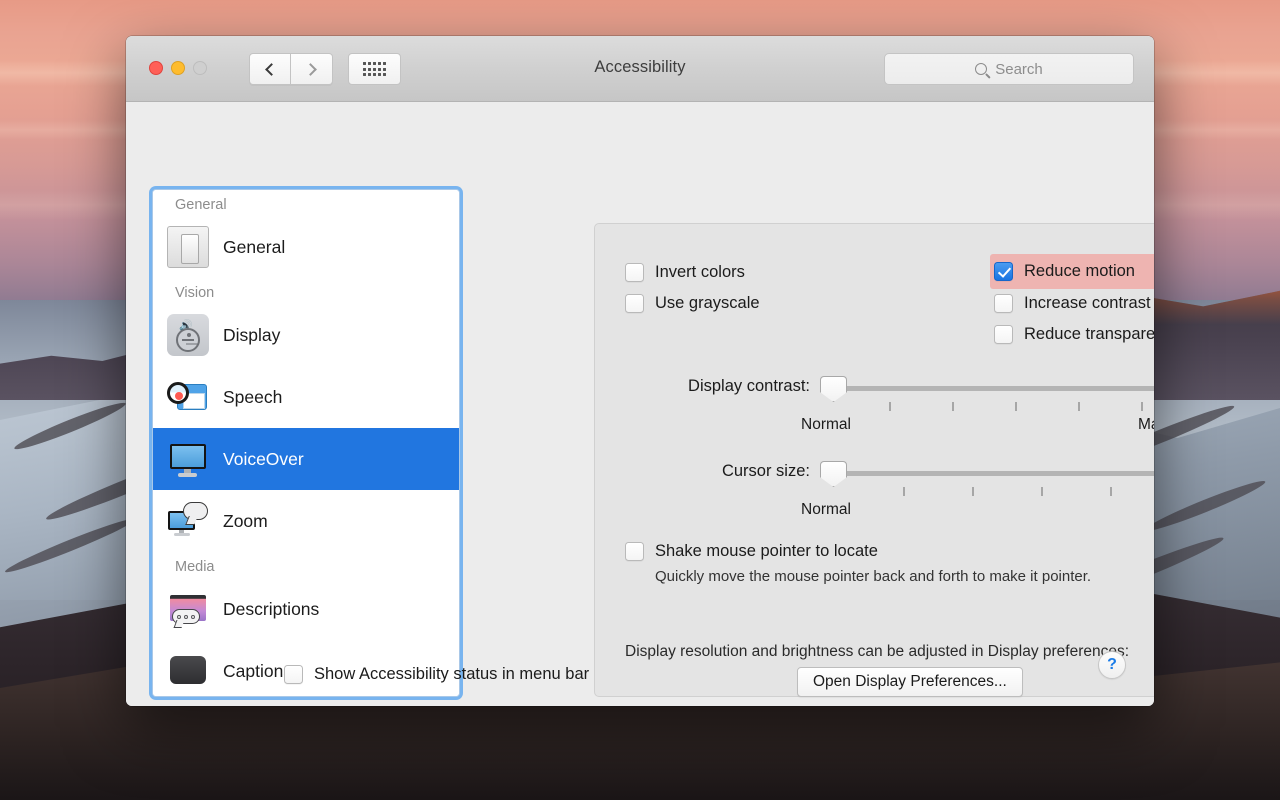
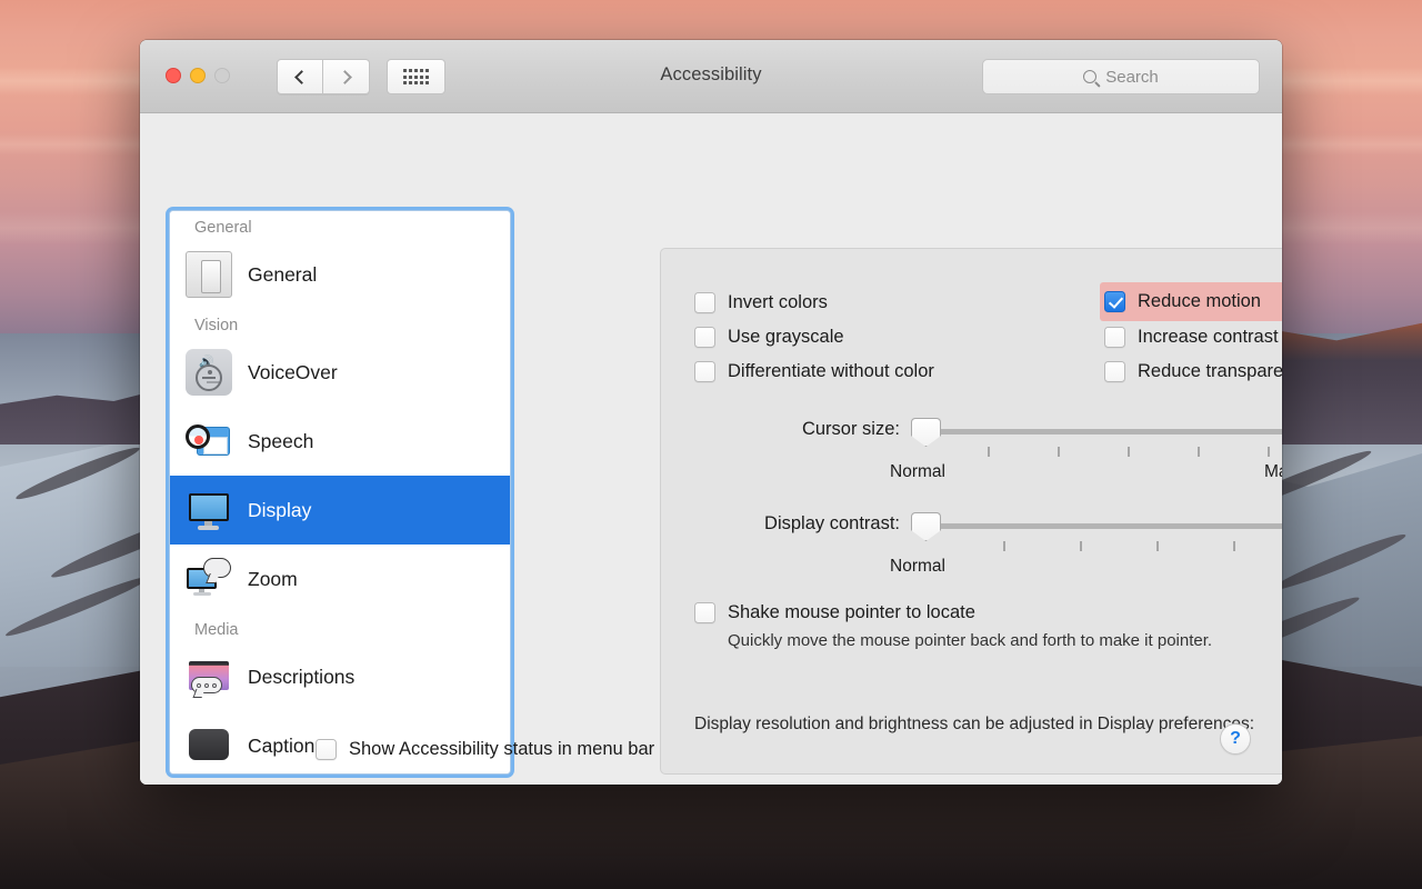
  Accessibility
  Search
  General
  General
  Vision
  🔊
- Display
+ VoiceOver
  Speech
- VoiceOver
+ Display
  Zoom
  Media
  Descriptions
  Caption
  Invert colors
  Use grayscale
+ Differentiate without color
  Reduce motion
  Increase contrast
  Reduce transpare
- Display contrast:
+ Cursor size:
  Normal
- Cursor size:
+ Display contrast:
  Normal
  Shake mouse pointer to locate
  Quickly move the mouse pointer back and forth to make it pointer.
  Display resolution and brightness can be adjusted in Display preferencs:
- Open Display Preferences...
  Show Accessibility status in menu bar
  ?
